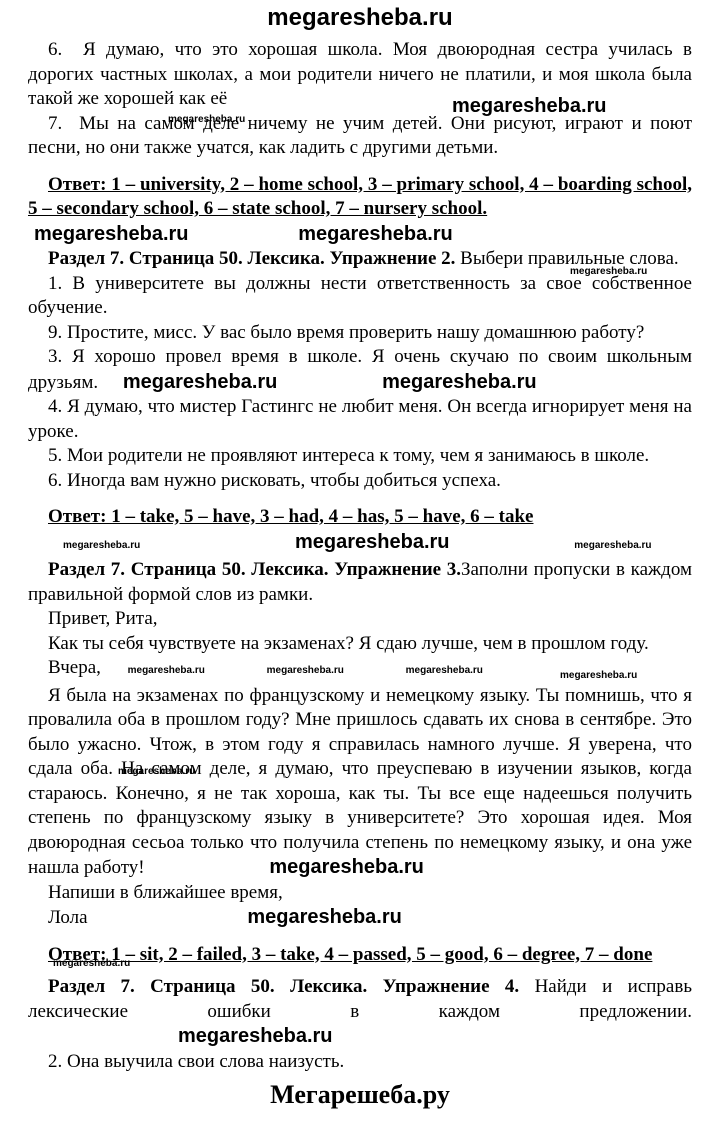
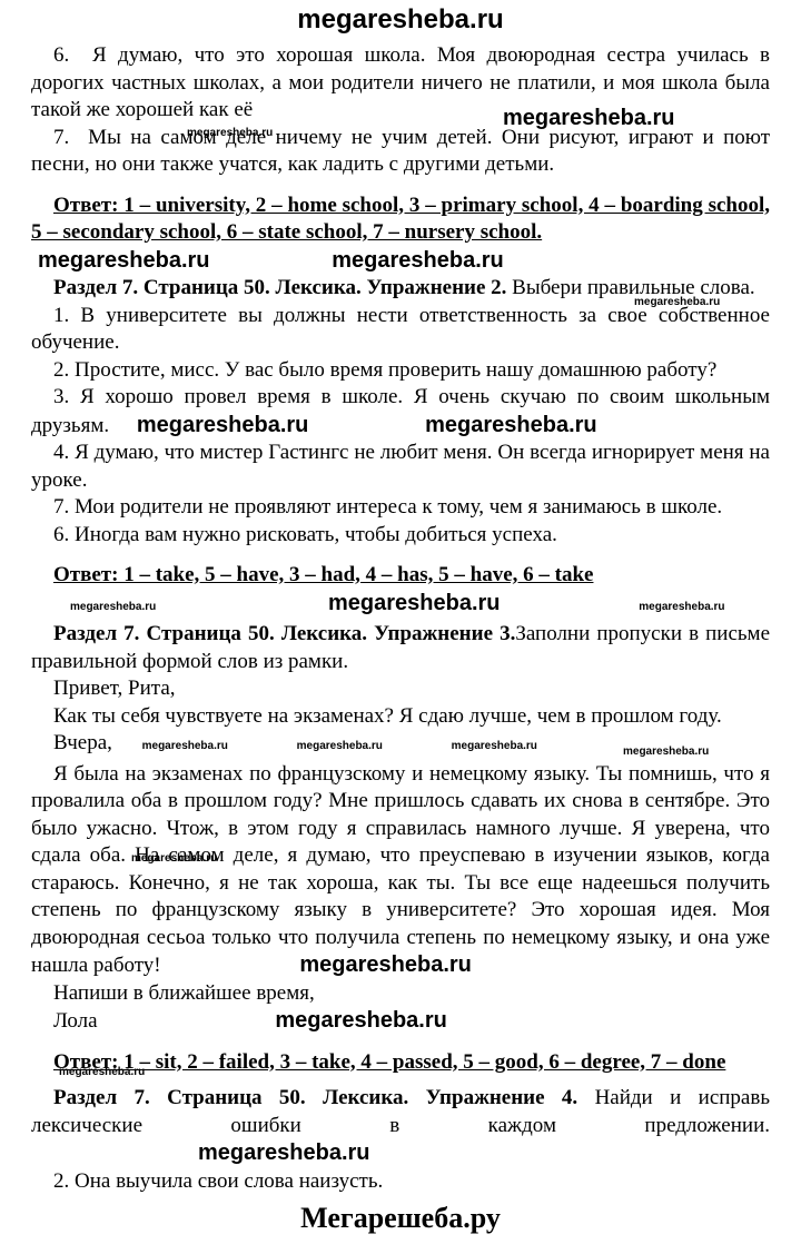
  megaresheba.ru
  megaresheba.ru
  megaresheba.ru
  megaresheba.ru
  megaresheba.ru
  megaresheba.ru
  megaresheba.ru
  6. Я думаю, что это хорошая школа. Моя двоюродная сестра училась в дорогих частных школах, а мои родители ничего не платили, и моя школа была такой же хорошей как её
  7. Мы на самом деле ничему не учим детей. Они рисуют, играют и поют песни, но они также учатся, как ладить с другими детьми.
  Ответ: 1 – university, 2 – home school, 3 – primary school, 4 – boarding school, 5 – secondary school, 6 – state school, 7 – nursery school.
  megaresheba.ru megaresheba.ru
  Раздел 7. Страница 50. Лексика. Упражнение 2. Выбери правильные слова.
  1. В университете вы должны нести ответственность за свое собственное обучение.
- 9. Простите, мисс. У вас было время проверить нашу домашнюю работу?
+ 2. Простите, мисс. У вас было время проверить нашу домашнюю работу?
  3. Я хорошо провел время в школе. Я очень скучаю по своим школьным
  друзьям. megaresheba.ru megaresheba.ru
  4. Я думаю, что мистер Гастингс не любит меня. Он всегда игнорирует меня на уроке.
- 5. Мои родители не проявляют интереса к тому, чем я занимаюсь в школе.
+ 7. Мои родители не проявляют интереса к тому, чем я занимаюсь в школе.
  6. Иногда вам нужно рисковать, чтобы добиться успеха.
  Ответ: 1 – take, 5 – have, 3 – had, 4 – has, 5 – have, 6 – take
  megaresheba.ru megaresheba.ru megaresheba.ru
- Раздел 7. Страница 50. Лексика. Упражнение 3.Заполни пропуски в каждом правильной формой слов из рамки.
+ Раздел 7. Страница 50. Лексика. Упражнение 3.Заполни пропуски в письме правильной формой слов из рамки.
  Привет, Рита,
  Как ты себя чувствуете на экзаменах? Я сдаю лучше, чем в прошлом году.
  Вчера, megaresheba.ru megaresheba.ru megaresheba.ru
  Я была на экзаменах по французскому и немецкому языку. Ты помнишь, что я провалила оба в прошлом году? Мне пришлось сдавать их снова в сентябре. Это было ужасно. Чтож, в этом году я справилась намного лучше. Я уверена, что сдала оба. На самом деле, я думаю, что преуспеваю в изучении языков, когда стараюсь. Конечно, я не так хороша, как ты. Ты все еще надеешься получить степень по французскому языку в университете? Это хорошая идея. Моя двоюродная сесьоа только что получила степень по немецкому языку, и она уже нашла работу! megaresheba.ru
  Напиши в ближайшее время,
  Лола megaresheba.ru
  Ответ: 1 – sit, 2 – failed, 3 – take, 4 – passed, 5 – good, 6 – degree, 7 – done
  Раздел 7. Страница 50. Лексика. Упражнение 4. Найди и исправь лексические ошибки в каждом предложении. megaresheba.ru
  2. Она выучила свои слова наизусть.
  Мегарешеба.ру
